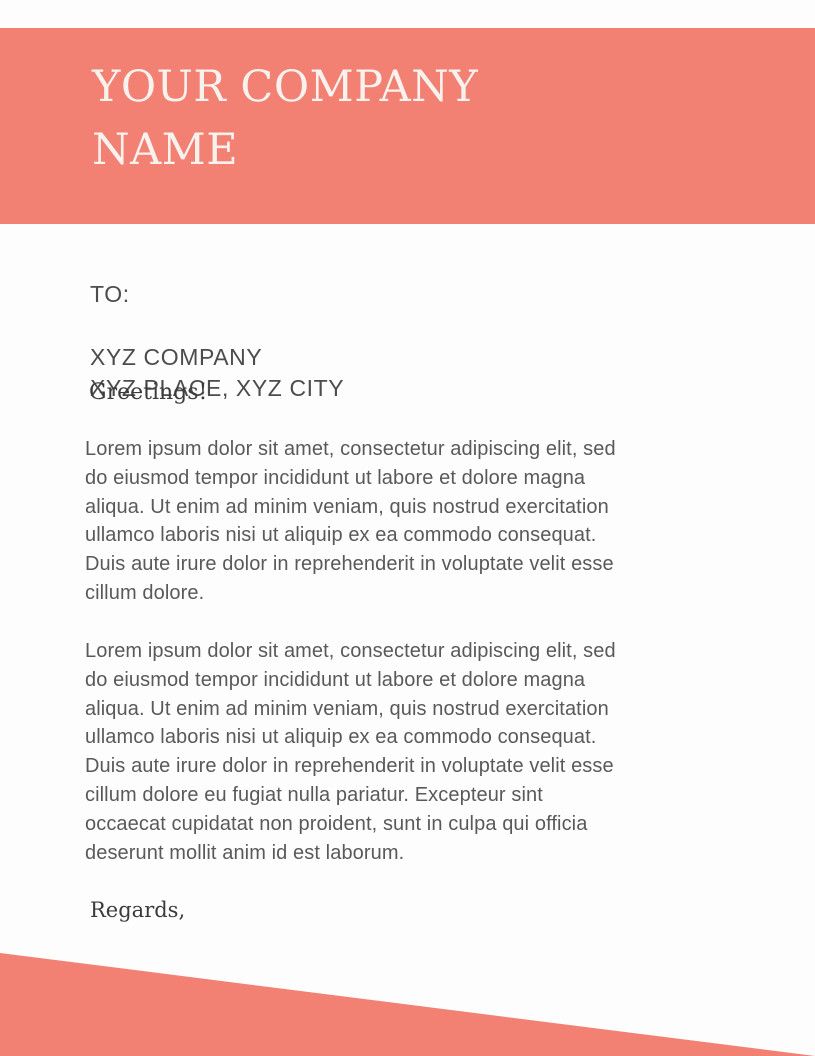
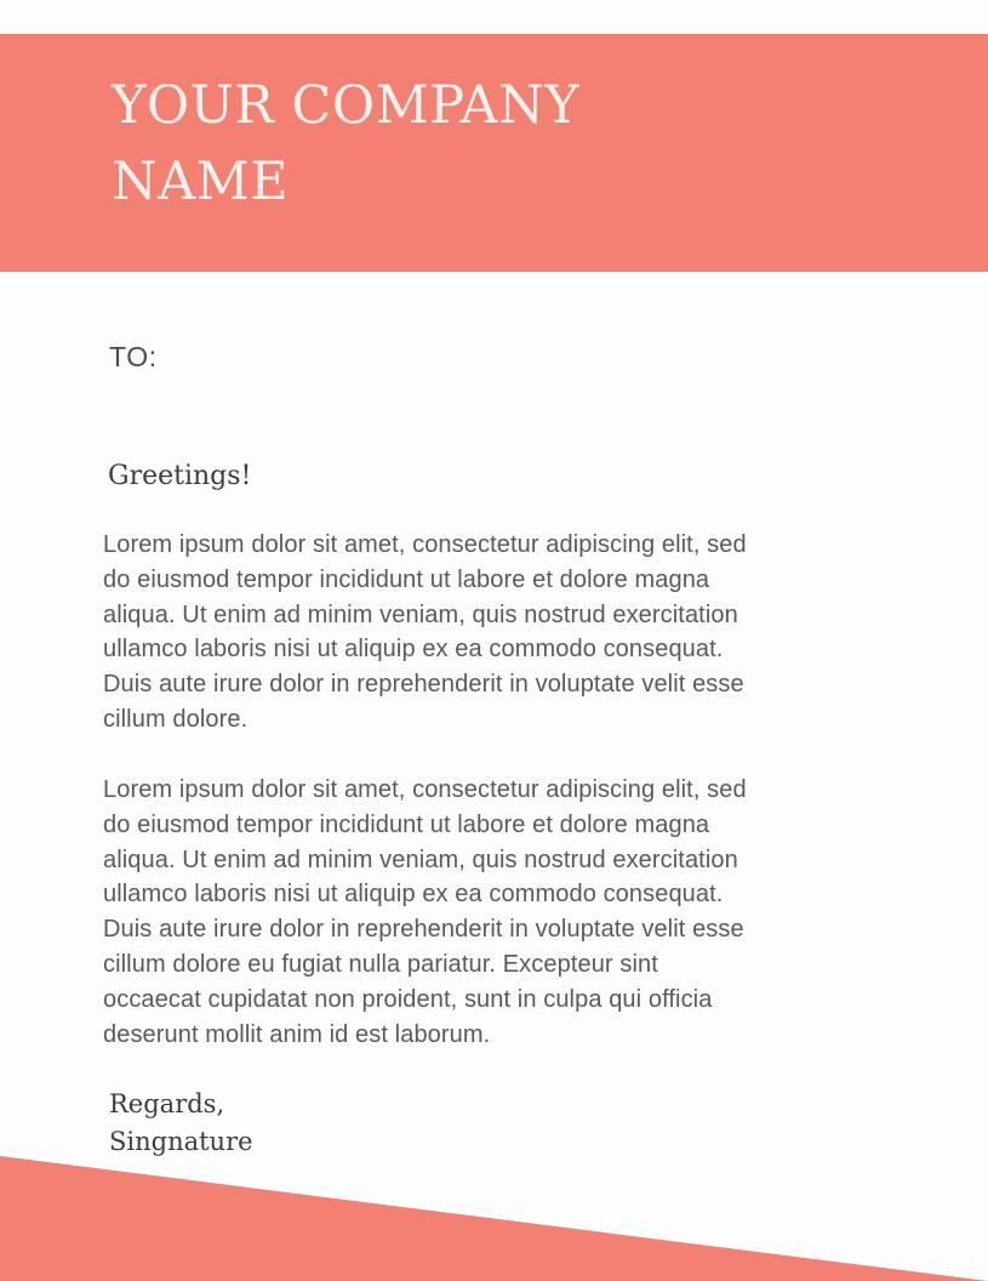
  YOUR COMPANY
  NAME
  TO:
- XYZ COMPANY
- XYZ PLACE, XYZ CITY
  Greetings!
  Lorem ipsum dolor sit amet, consectetur adipiscing elit, sed
  do eiusmod tempor incididunt ut labore et dolore magna
  aliqua. Ut enim ad minim veniam, quis nostrud exercitation
  ullamco laboris nisi ut aliquip ex ea commodo consequat.
  Duis aute irure dolor in reprehenderit in voluptate velit esse
  cillum dolore.
  Lorem ipsum dolor sit amet, consectetur adipiscing elit, sed
  do eiusmod tempor incididunt ut labore et dolore magna
  aliqua. Ut enim ad minim veniam, quis nostrud exercitation
  ullamco laboris nisi ut aliquip ex ea commodo consequat.
  Duis aute irure dolor in reprehenderit in voluptate velit esse
  cillum dolore eu fugiat nulla pariatur. Excepteur sint
  occaecat cupidatat non proident, sunt in culpa qui officia
  deserunt mollit anim id est laborum.
  Regards,
+ Singnature
